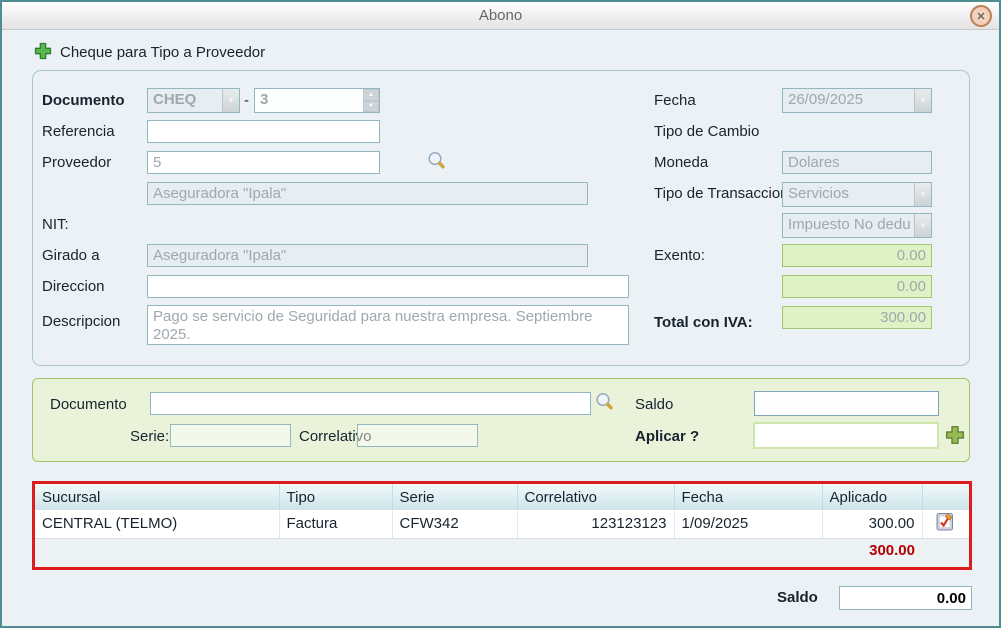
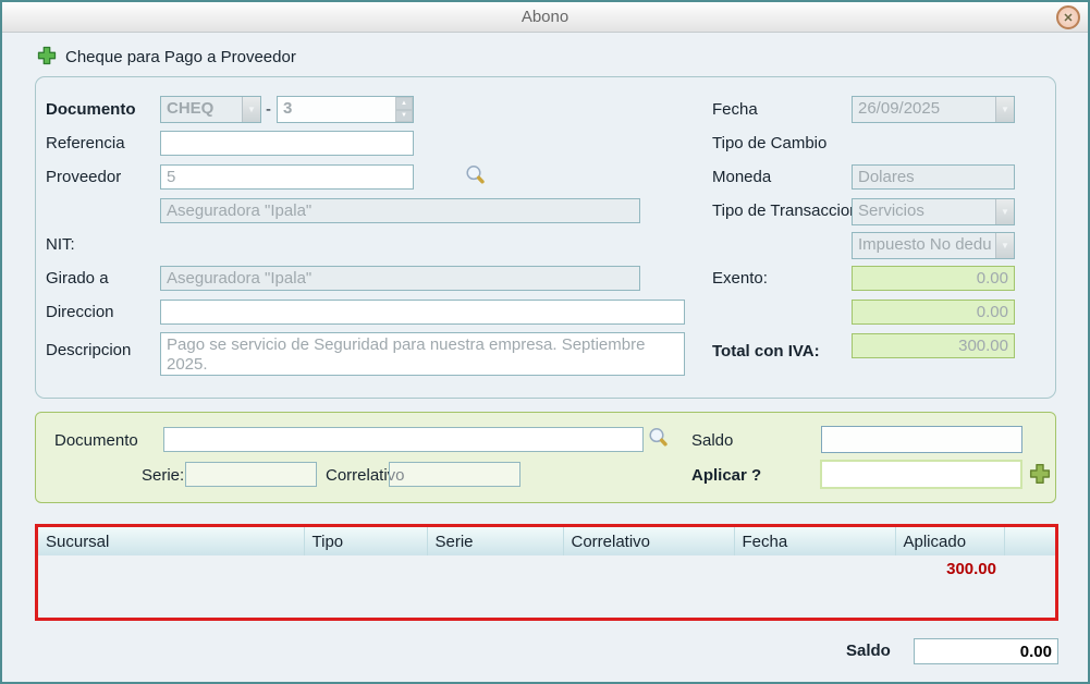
  Abono
  ✕
- Cheque para Tipo a Proveedor
+ Cheque para Pago a Proveedor
  Documento
  CHEQ
  ▼
  -
  3
  Referencia
  Proveedor
  5
  Aseguradora "Ipala"
  NIT:
  Girado a
  Aseguradora "Ipala"
  Direccion
  Descripcion
  Fecha
  26/09/2025
  ▼
  Tipo de Cambio
  Moneda
  Dolares
  Tipo de Transaccio
  Servicios
  ▼
  Impuesto No dedu
  ▼
  Exento:
  0.00
  0.00
  Total con IVA:
  300.00
  Documento
  Saldo
  Serie:
  Correlativo
  Aplicar ?
  Sucursal	Tipo	Serie	Correlativo	Fecha	Aplicado
- CENTRAL (TELMO)	Factura	CFW342	123123123	1/09/2025	300.00
  					300.00
  Saldo
  0.00
